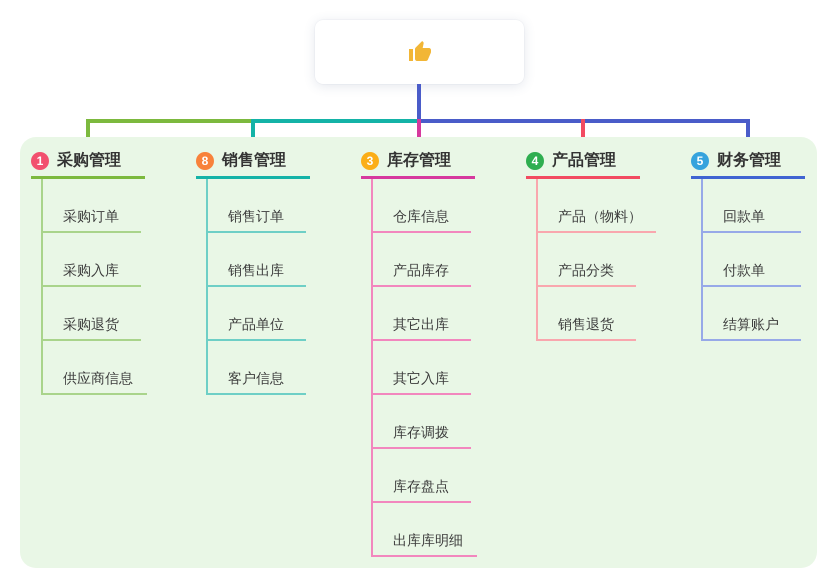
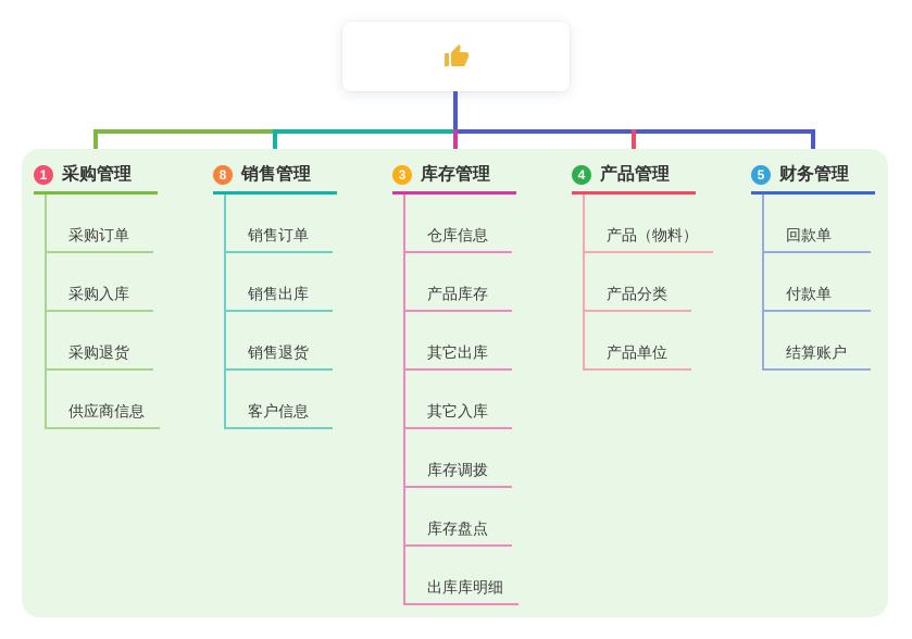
  1
  采购管理
  采购订单
  采购入库
  采购退货
  供应商信息
  8
  销售管理
  销售订单
  销售出库
- 产品单位
+ 销售退货
  客户信息
  3
  库存管理
  仓库信息
  产品库存
  其它出库
  其它入库
  库存调拨
  库存盘点
  出库库明细
  4
  产品管理
  产品（物料）
  产品分类
- 销售退货
+ 产品单位
  5
  财务管理
  回款单
  付款单
  结算账户
